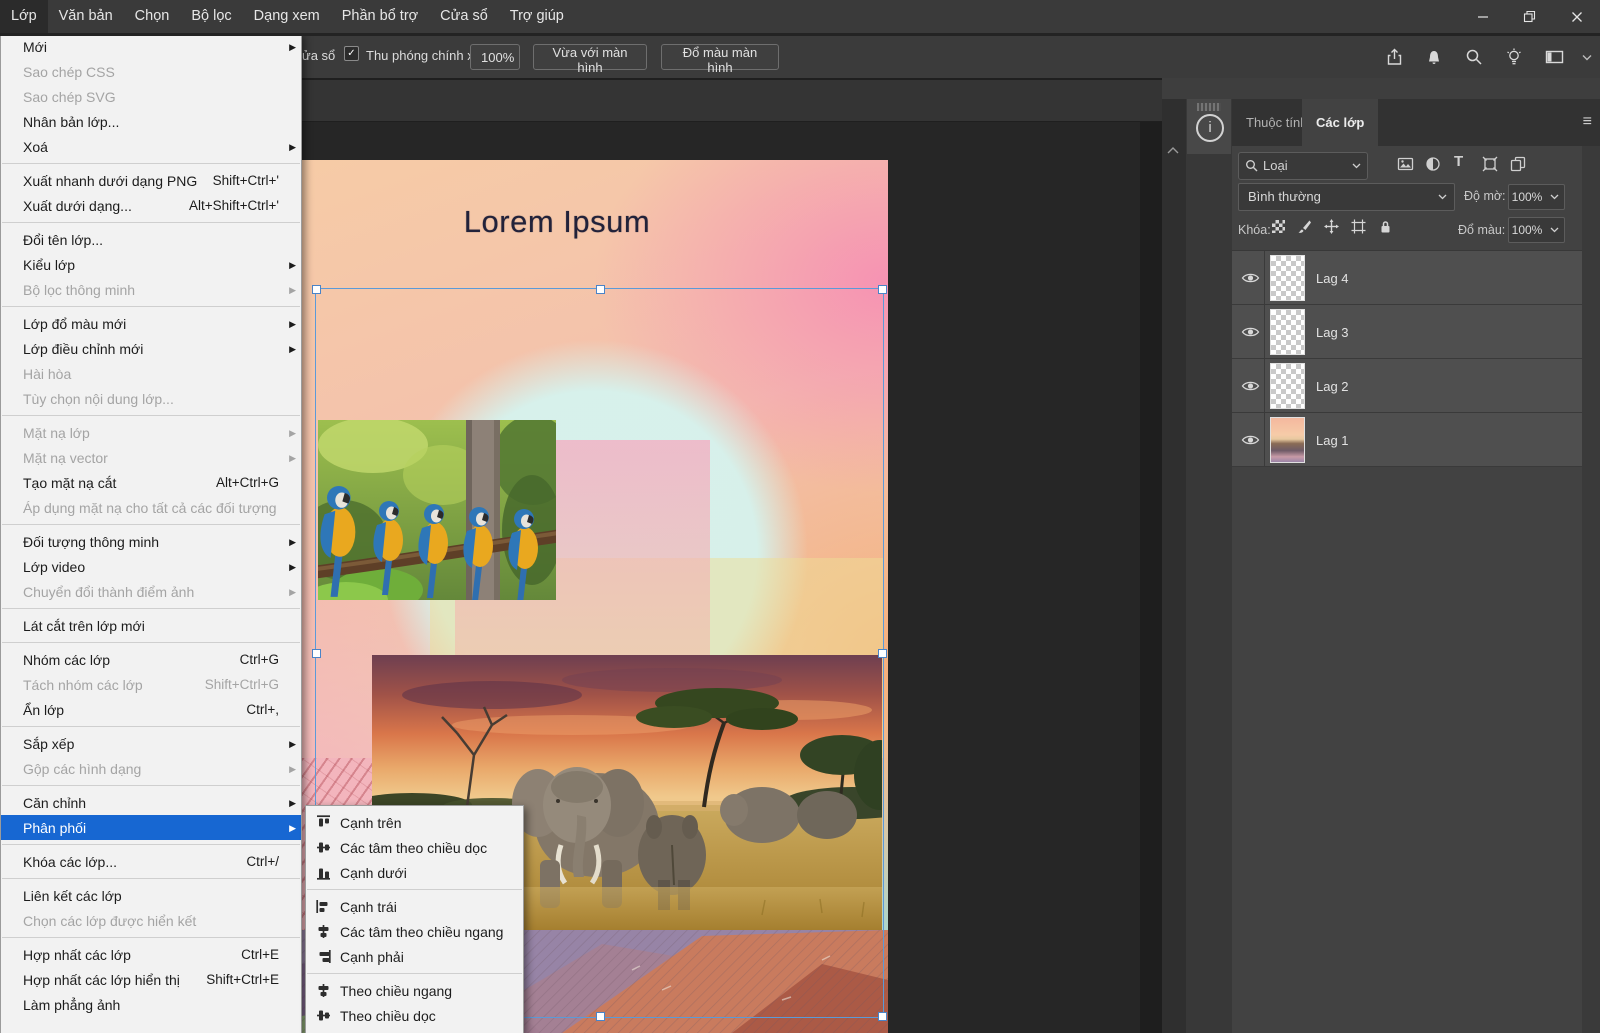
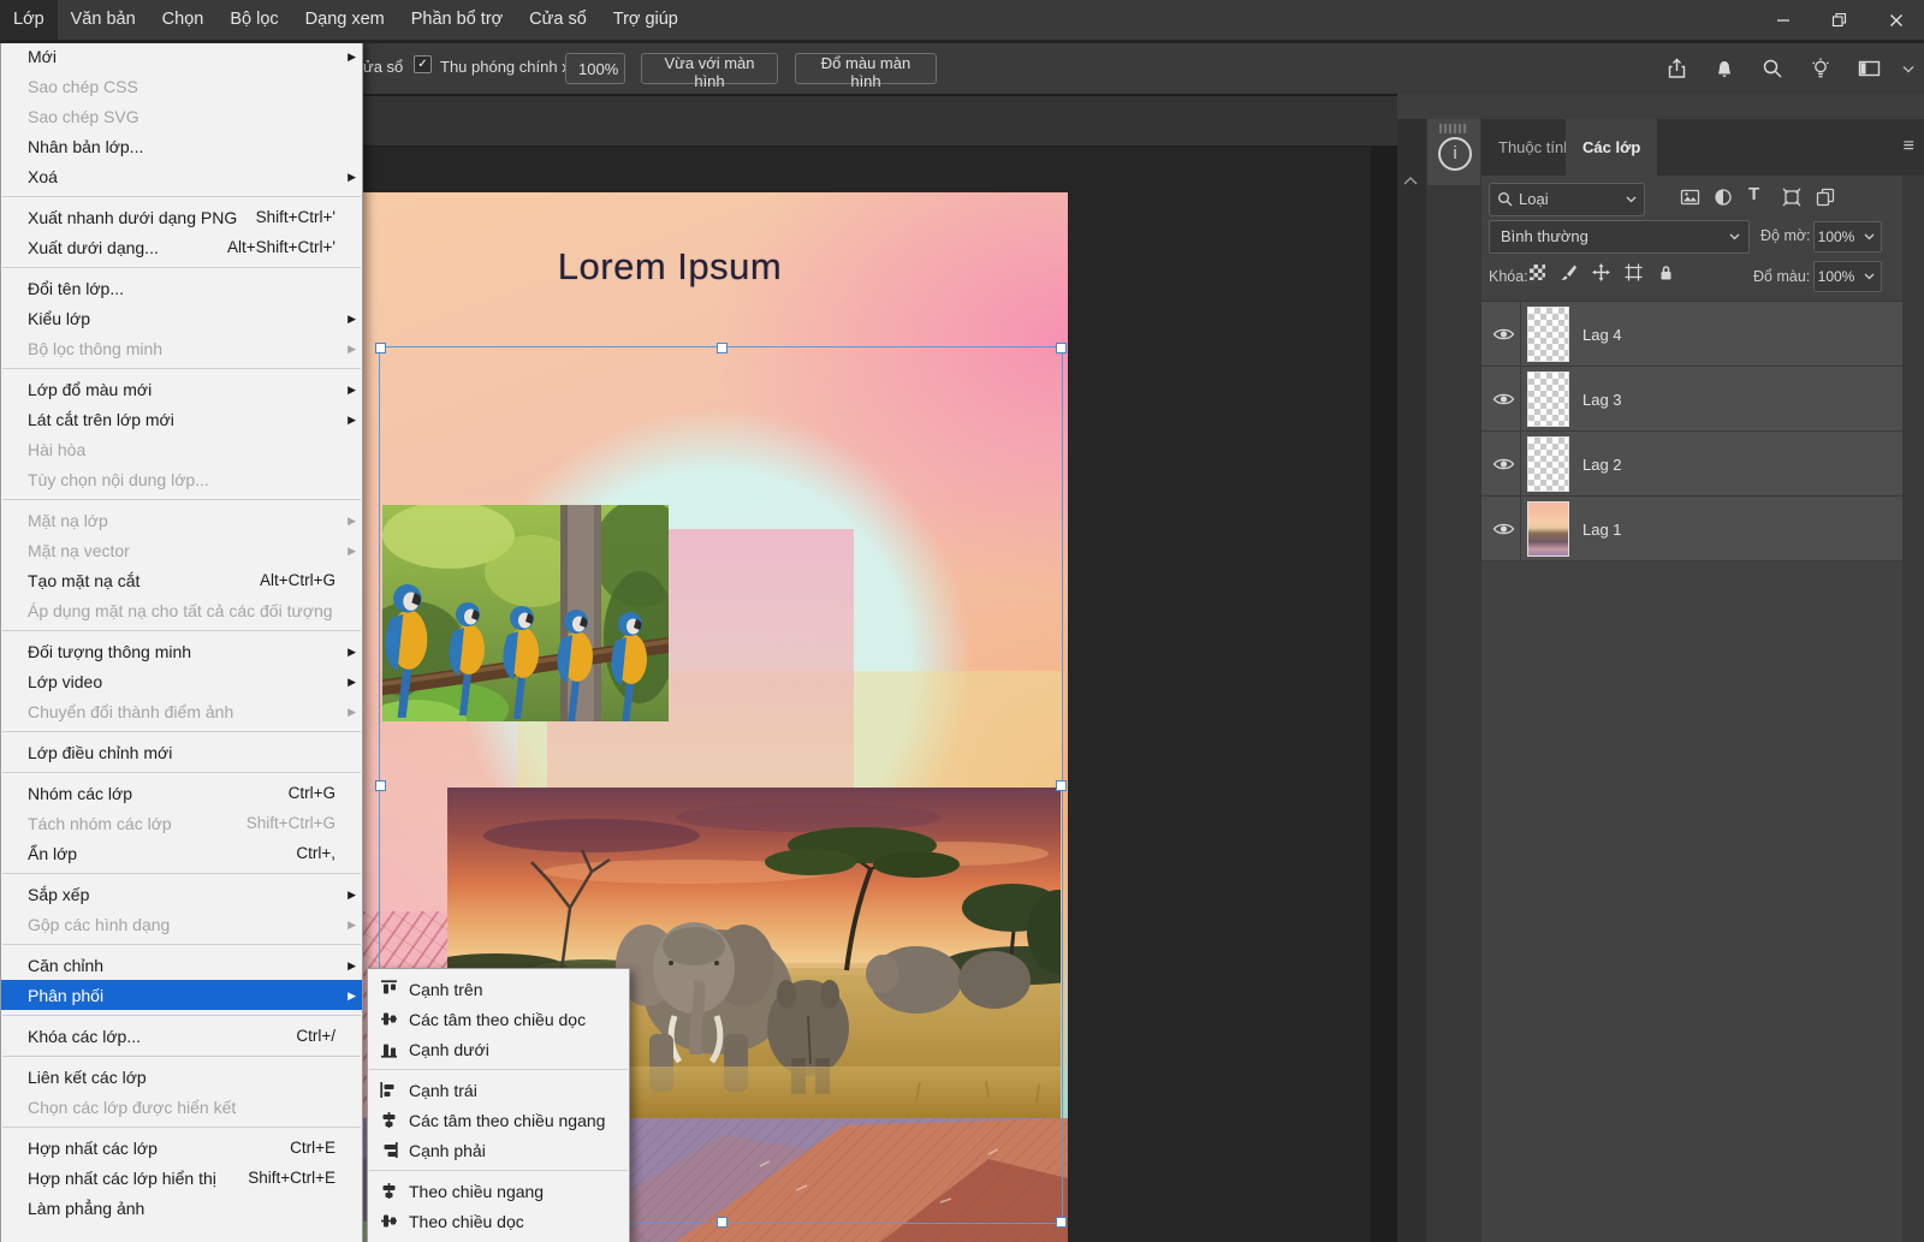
  Lorem Ipsum
  ửa sổ
  ✓
  Thu phóng chính
  100%
  Vừa với màn hình
  Đổ màu màn hình
  Lớp
  Văn bản
  Chọn
  Bộ lọc
  Dạng xem
  Phần bổ trợ
  Cửa sổ
  Trợ giúp
  i
  Thuộc tín
  Các lớp
  ≡
  Loại
  T
  Bình thường
  Độ mờ:
  100%
  Khóa:
  Đổ màu:
  100%
  Lag 4
  Lag 3
  Lag 2
  Lag 1
  Mới
  ▶
  Sao chép CSS
  Sao chép SVG
  Nhân bản lớp...
  Xoá
  ▶
  Xuất nhanh dưới dạng PNG
  Shift+Ctrl+'
  Xuất dưới dạng...
  Alt+Shift+Ctrl+'
  Đổi tên lớp...
  Kiểu lớp
  ▶
  Bộ lọc thông minh
  ▶
  Lớp đổ màu mới
  ▶
- Lớp điều chỉnh mới
+ Lát cắt trên lớp mới
  ▶
  Hài hòa
  Tùy chọn nội dung lớp...
  Mặt nạ lớp
  ▶
  Mặt nạ vector
  ▶
  Tạo mặt nạ cắt
  Alt+Ctrl+G
  Áp dụng mặt nạ cho tất cả các đối tượng
  Đối tượng thông minh
  ▶
  Lớp video
  ▶
  Chuyển đổi thành điểm ảnh
  ▶
- Lát cắt trên lớp mới
+ Lớp điều chỉnh mới
  Nhóm các lớp
  Ctrl+G
  Tách nhóm các lớp
  Shift+Ctrl+G
  Ẩn lớp
  Ctrl+,
  Sắp xếp
  ▶
  Gộp các hình dạng
  ▶
  Căn chỉnh
  ▶
  Phân phối
  ▶
  Khóa các lớp...
  Ctrl+/
  Liên kết các lớp
  Chọn các lớp được hiển kết
  Hợp nhất các lớp
  Ctrl+E
  Hợp nhất các lớp hiển thị
  Shift+Ctrl+E
  Làm phẳng ảnh
  Cạnh trên
  Các tâm theo chiều dọc
  Cạnh dưới
  Cạnh trái
  Các tâm theo chiều ngang
  Cạnh phải
  Theo chiều ngang
  Theo chiều dọc
